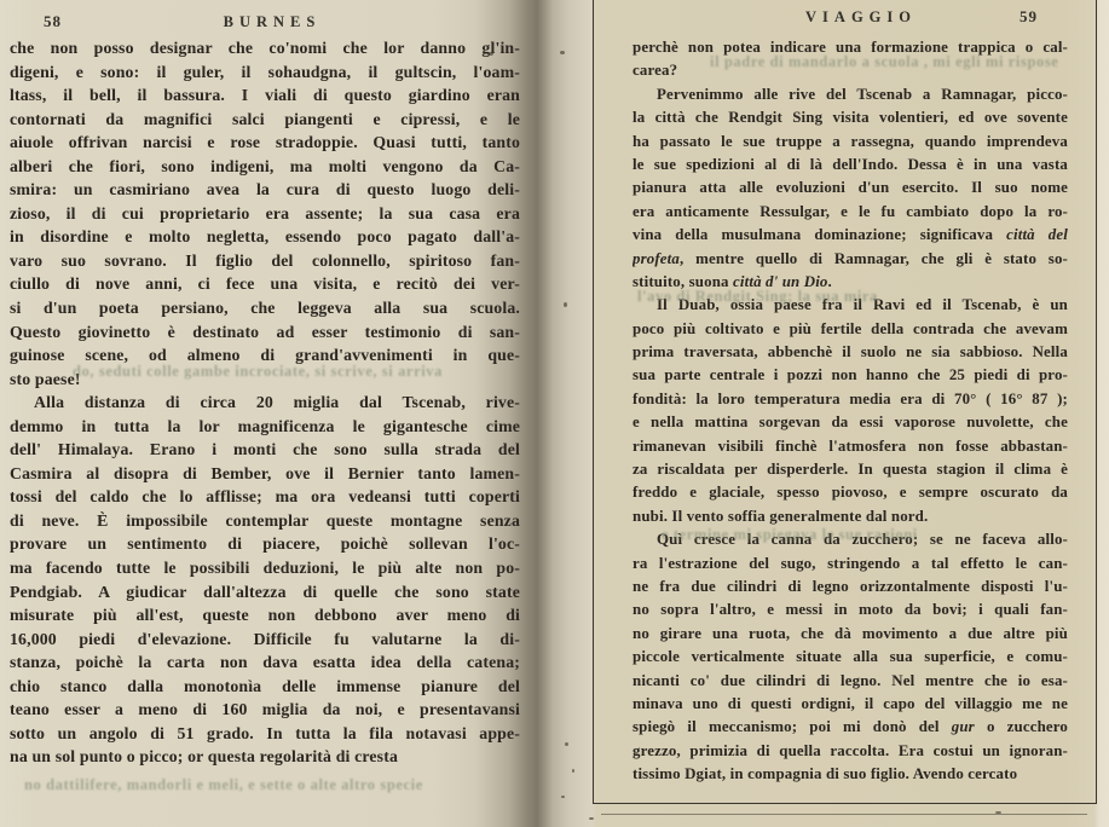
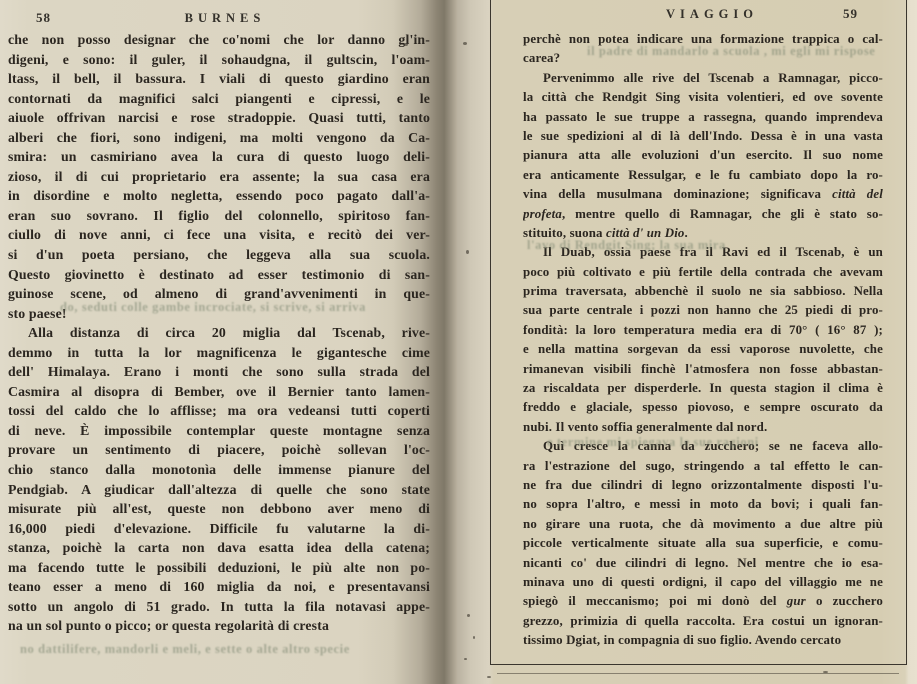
  58
  BURNES
  che non posso designar che co'nomi che lor danno gl'in-
  digeni, e sono: il guler, il sohaudgna, il gultscin, l'oam-
  ltass, il bell, il bassura. I viali di questo giardino eran
  contornati da magnifici salci piangenti e cipressi, e le
  aiuole offrivan narcisi e rose stradoppie. Quasi tutti, tanto
  alberi che fiori, sono indigeni, ma molti vengono da Ca-
  smira: un casmiriano avea la cura di questo luogo deli-
  zioso, il di cui proprietario era assente; la sua casa era
  in disordine e molto negletta, essendo poco pagato dall'a-
- varo suo sovrano. Il figlio del colonnello, spiritoso fan-
+ eran suo sovrano. Il figlio del colonnello, spiritoso fan-
  ciullo di nove anni, ci fece una visita, e recitò dei ver-
  si d'un poeta persiano, che leggeva alla sua scuola.
  Questo giovinetto è destinato ad esser testimonio di san-
  guinose scene, od almeno di grand'avvenimenti in que-
  sto paese!
  Alla distanza di circa 20 miglia dal Tscenab, rive-
  demmo in tutta la lor magnificenza le gigantesche cime
  dell' Himalaya. Erano i monti che sono sulla strada del
  Casmira al disopra di Bember, ove il Bernier tanto lamen-
  tossi del caldo che lo afflisse; ma ora vedeansi tutti coperti
  di neve. È impossibile contemplar queste montagne senza
  provare un sentimento di piacere, poichè sollevan l'oc-
- ma facendo tutte le possibili deduzioni, le più alte non po-
+ chio stanco dalla monotonìa delle immense pianure del
  Pendgiab. A giudicar dall'altezza di quelle che sono state
  misurate più all'est, queste non debbono aver meno di
  16,000 piedi d'elevazione. Difficile fu valutarne la di-
  stanza, poichè la carta non dava esatta idea della catena;
- chio stanco dalla monotonìa delle immense pianure del
+ ma facendo tutte le possibili deduzioni, le più alte non po-
  teano esser a meno di 160 miglia da noi, e presentavansi
  sotto un angolo di 51 grado. In tutta la fila notavasi appe-
  na un sol punto o picco; or questa regolarità di cresta
  do, seduti colle gambe incrociate, si scrive, si arriva
  no dattilifere, mandorli e meli, e sette o alte altro specie
  VIAGGIO
  59
  perchè non potea indicare una formazione trappica o cal-
  carea?
  Pervenimmo alle rive del Tscenab a Ramnagar, picco-
  la città che Rendgit Sing visita volentieri, ed ove sovente
  ha passato le sue truppe a rassegna, quando imprendeva
  le sue spedizioni al di là dell'Indo. Dessa è in una vasta
  pianura atta alle evoluzioni d'un esercito. Il suo nome
  era anticamente Ressulgar, e le fu cambiato dopo la ro-
  vina della musulmana dominazione; significava città del
  profeta, mentre quello di Ramnagar, che gli è stato so-
  stituito, suona città d' un Dio.
  Il Duab, ossia paese fra il Ravi ed il Tscenab, è un
  poco più coltivato e più fertile della contrada che avevam
  prima traversata, abbenchè il suolo ne sia sabbioso. Nella
  sua parte centrale i pozzi non hanno che 25 piedi di pro-
  fondità: la loro temperatura media era di 70° ( 16° 87 );
  e nella mattina sorgevan da essi vaporose nuvolette, che
  rimanevan visibili finchè l'atmosfera non fosse abbastan-
  za riscaldata per disperderle. In questa stagion il clima è
  freddo e glaciale, spesso piovoso, e sempre oscurato da
  nubi. Il vento soffia generalmente dal nord.
  Quì cresce la canna da zucchero; se ne faceva allo-
  ra l'estrazione del sugo, stringendo a tal effetto le can-
  ne fra due cilindri di legno orizzontalmente disposti l'u-
  no sopra l'altro, e messi in moto da bovi; i quali fan-
  no girare una ruota, che dà movimento a due altre più
  piccole verticalmente situate alla sua superficie, e comu-
  nicanti co' due cilindri di legno. Nel mentre che io esa-
  minava uno di questi ordigni, il capo del villaggio me ne
  spiegò il meccanismo; poi mi donò del gur o zucchero
  grezzo, primizia di quella raccolta. Era costui un ignoran-
  tissimo Dgiat, in compagnia di suo figlio. Avendo cercato
  il padre di mandarlo a scuola , mi egli mi rispose
  l'avo di Rendgit Sing; la sua mira
  e termine mi spiegava le sue ragioni
